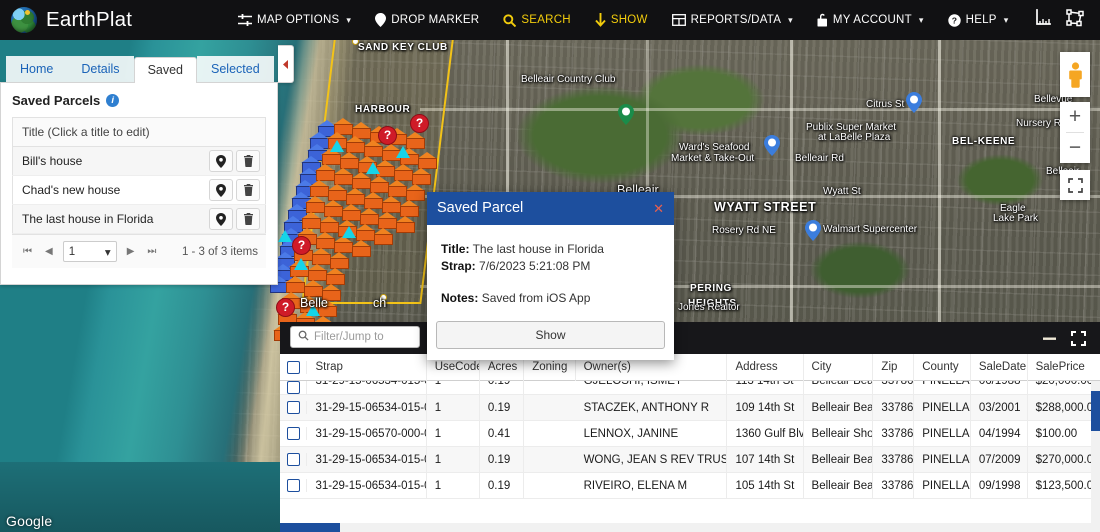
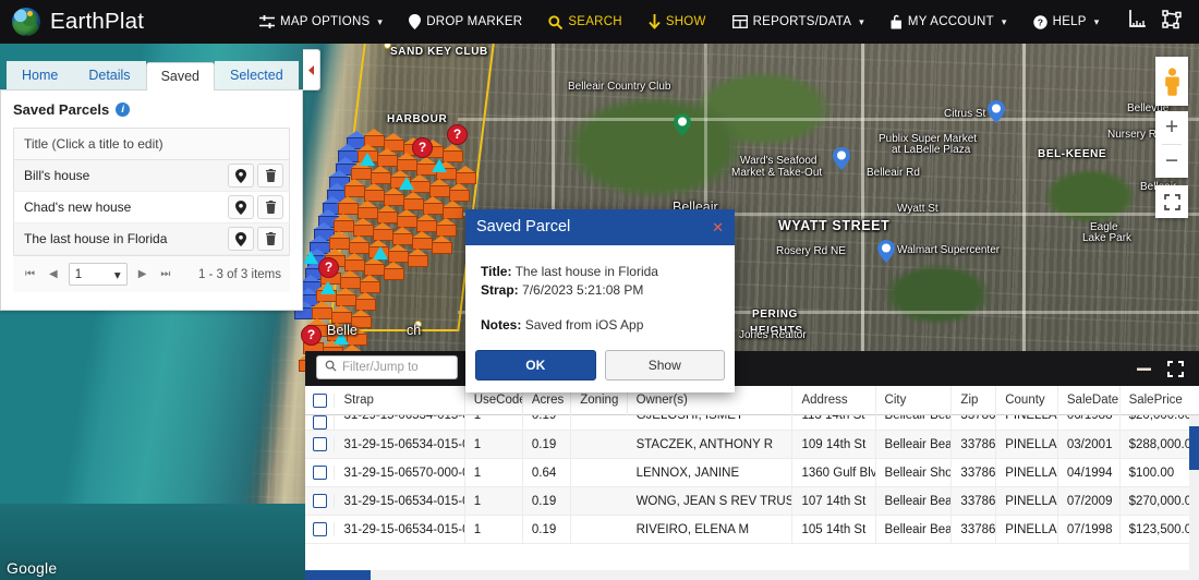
  ?
  ?
  ?
  ?
  SAND KEY CLUB
  HARBOUR
  Belleair Country Club
  Ward's Seafood
  Market & Take-Out
  Belleair
  WYATT STREET
  Wyatt St
  Publix Super Market
  at LaBelle Plaza
  BEL-KEENE
  Bellevue
  Citrus St
  Belleair Rd
  Eagle
  Lake Park
  Rosery Rd NE
  Walmart Supercenter
  PERING
  HEIGHTS
  Jones Realtor
  Nursery R
  Belle
  ch
  +
  −
  Google
  EarthPlat
  MAP OPTIONS
  ▾
  DROP MARKER
  SEARCH
  SHOW
  REPORTS/DATA
  ▾
  MY ACCOUNT
  ▾
  ?
  HELP
  ▾
  Home
  Details
  Saved
  Selected
  Saved Parcels
  i
  Title (Click a title to edit)
  Bill's house
  Chad's new house
  The last house in Florida
  ⏮
  ◀
  1
  ▾
  ▶
  ⏭
  1 - 3 of 3 items
  Saved Parcel
  ✕
  Title: The last house in Florida
  Strap: 7/6/2023 5:21:08 PM
  Notes: Saved from iOS App
+ OK
  Show
  Filter/Jump to
  Strap
  UseCode
  Acres
  Zoning
  Owner(s)
  Address
  City
  Zip
  County
  SaleDate
  SalePrice
  31-29-15-06534-015-
  1
  0.19
  GJELOSHI, ISMET
  113 14th St
  Belleair Bea
  33786
  PINELLA
  06/1988
  $20,000.00
  31-29-15-06534-015-
  1
  0.19
  STACZEK, ANTHONY R
  109 14th St
  Belleair Bea
  33786
  PINELLA
  03/2001
  $288,000.0
  31-29-15-06570-000-
  1
- 0.41
+ 0.64
  LENNOX, JANINE
  1360 Gulf Blv
  Belleair Sho
  33786
  PINELLA
  04/1994
  $100.00
  31-29-15-06534-015-
  1
  0.19
  WONG, JEAN S REV TRUS
  107 14th St
  Belleair Bea
  33786
  PINELLA
  07/2009
  $270,000.0
  31-29-15-06534-015-
  1
  0.19
  RIVEIRO, ELENA M
  105 14th St
  Belleair Bea
  33786
  PINELLA
- 09/1998
+ 07/1998
  $123,500.0
